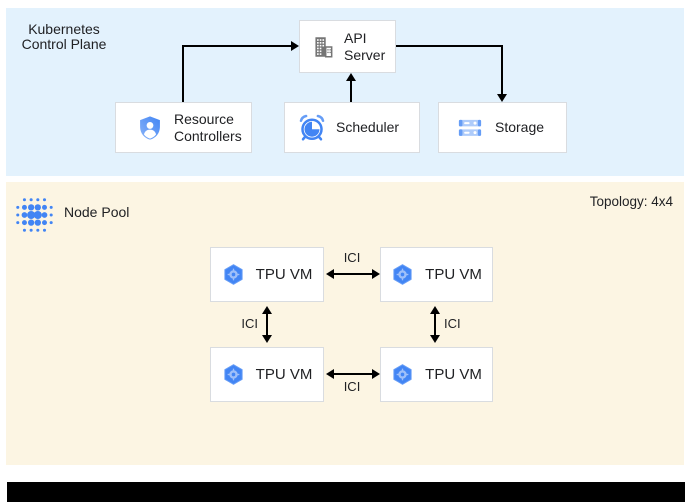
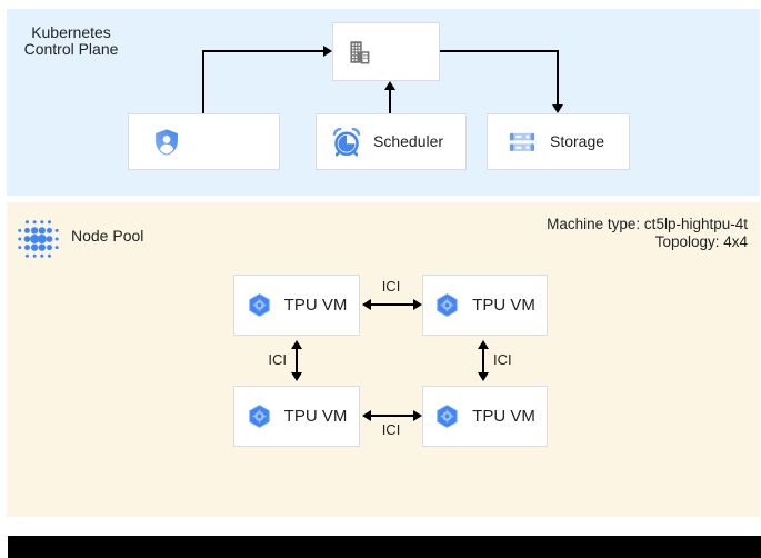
  Kubernetes Control Plane
- API Server
- Resource Controllers
  Scheduler
  Storage
  Node Pool
+ Machine type: ct5lp-hightpu-4t
  Topology: 4x4
  TPU VM
  TPU VM
  TPU VM
  TPU VM
  ICI
  ICI
  ICI
  ICI
